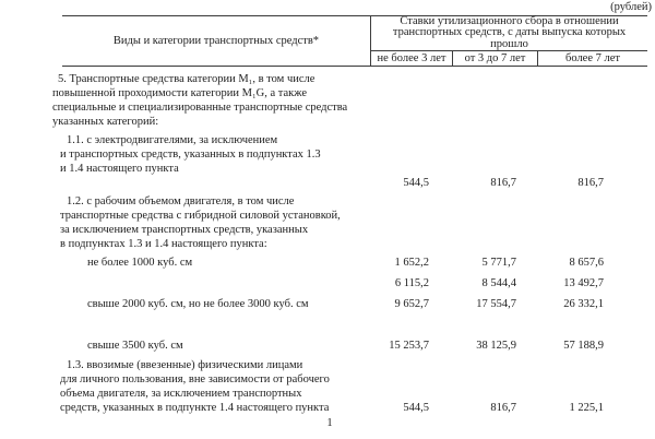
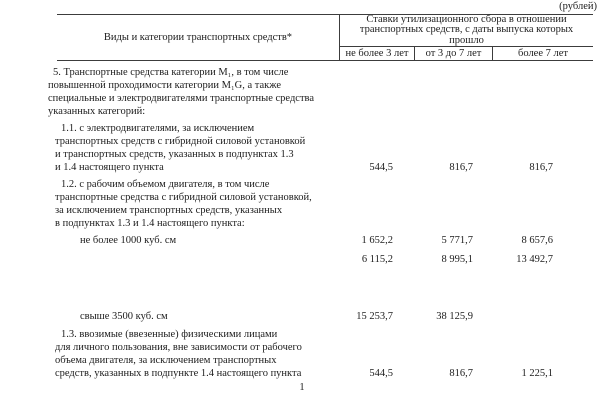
  (рублей)
  Виды и категории транспортных средств*
  Ставки утилизационного сбора в отношении
  транспортных средств, с даты выпуска которых
  прошло
  не более 3 лет
  от 3 до 7 лет
  более 7 лет
  5. Транспортные средства категории M₁, в том числе
  повышенной проходимости категории M₁G, а также
- специальные и специализированные транспортные средства
+ специальные и электродвигателями транспортные средства
  указанных категорий:
  1.1. с электродвигателями, за исключением
+ транспортных средств с гибридной силовой установкой
  и транспортных средств, указанных в подпунктах 1.3
  и 1.4 настоящего пункта
  544,5
  816,7
  816,7
  1.2. с рабочим объемом двигателя, в том числе
  транспортные средства с гибридной силовой установкой,
  за исключением транспортных средств, указанных
  в подпунктах 1.3 и 1.4 настоящего пункта:
  не более 1000 куб. см
  1 652,2
  5 771,7
  8 657,6
  6 115,2
- 8 544,4
+ 8 995,1
  13 492,7
- свыше 2000 куб. см, но не более 3000 куб. см
- 9 652,7
- 17 554,7
- 26 332,1
  свыше 3500 куб. см
  15 253,7
  38 125,9
- 57 188,9
  1.3. ввозимые (ввезенные) физическими лицами
  для личного пользования, вне зависимости от рабочего
  объема двигателя, за исключением транспортных
  средств, указанных в подпункте 1.4 настоящего пункта
  544,5
  816,7
  1 225,1
  1
